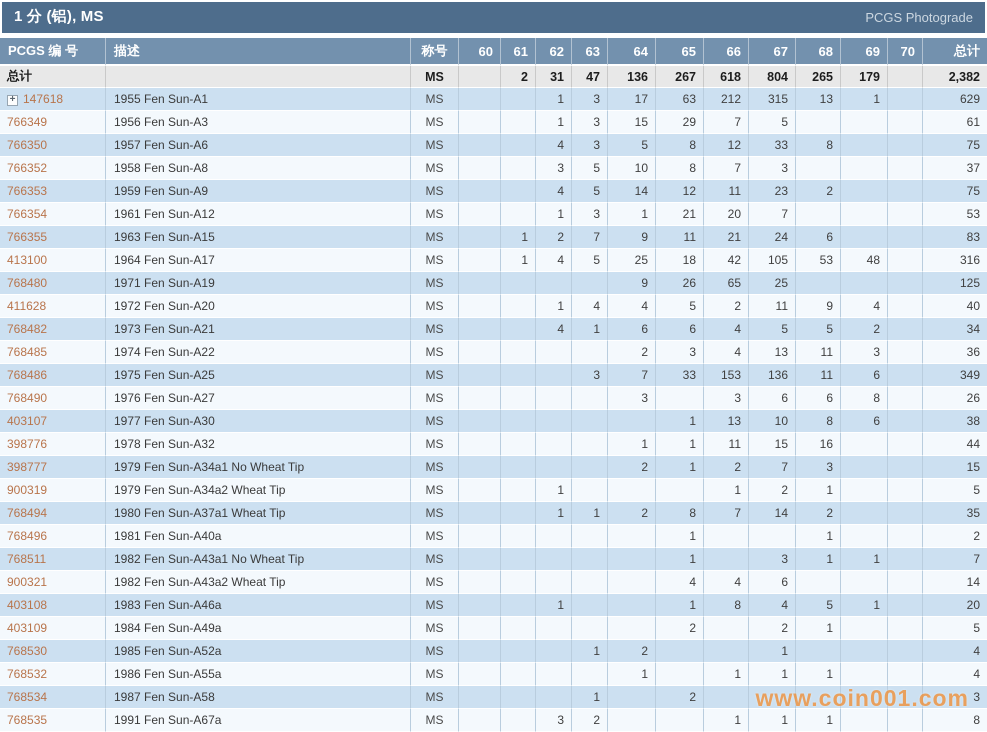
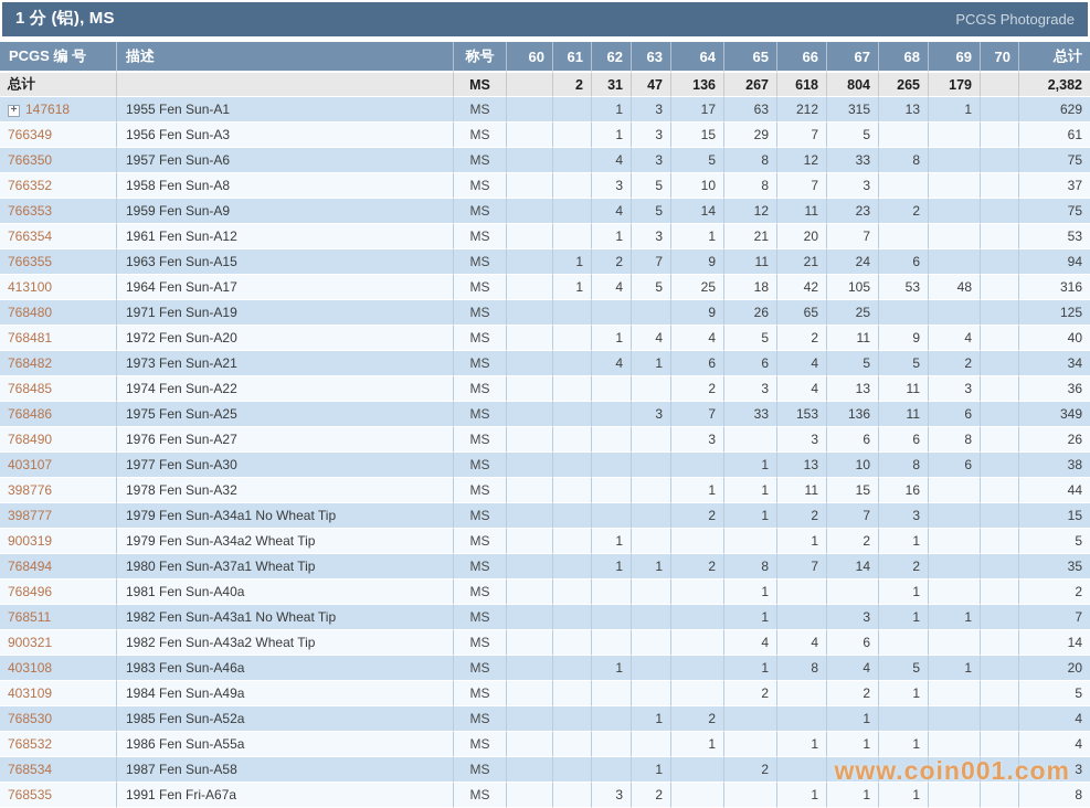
  1 分 (铝), MS
  PCGS Photograde
  PCGS 编 号	描述	称号	60	61	62	63	64	65	66	67	68	69	70	总计
  总计		MS		2	31	47	136	267	618	804	265	179		2,382
  + 147618	1955 Fen Sun-A1	MS			1	3	17	63	212	315	13	1		629
  766349	1956 Fen Sun-A3	MS			1	3	15	29	7	5				61
  766350	1957 Fen Sun-A6	MS			4	3	5	8	12	33	8			75
  766352	1958 Fen Sun-A8	MS			3	5	10	8	7	3				37
  766353	1959 Fen Sun-A9	MS			4	5	14	12	11	23	2			75
  766354	1961 Fen Sun-A12	MS			1	3	1	21	20	7				53
- 766355	1963 Fen Sun-A15	MS		1	2	7	9	11	21	24	6			83
+ 766355	1963 Fen Sun-A15	MS		1	2	7	9	11	21	24	6			94
  413100	1964 Fen Sun-A17	MS		1	4	5	25	18	42	105	53	48		316
  768480	1971 Fen Sun-A19	MS					9	26	65	25				125
- 411628	1972 Fen Sun-A20	MS			1	4	4	5	2	11	9	4		40
+ 768481	1972 Fen Sun-A20	MS			1	4	4	5	2	11	9	4		40
  768482	1973 Fen Sun-A21	MS			4	1	6	6	4	5	5	2		34
  768485	1974 Fen Sun-A22	MS					2	3	4	13	11	3		36
  768486	1975 Fen Sun-A25	MS				3	7	33	153	136	11	6		349
  768490	1976 Fen Sun-A27	MS					3		3	6	6	8		26
  403107	1977 Fen Sun-A30	MS						1	13	10	8	6		38
  398776	1978 Fen Sun-A32	MS					1	1	11	15	16			44
  398777	1979 Fen Sun-A34a1 No Wheat Tip	MS					2	1	2	7	3			15
  900319	1979 Fen Sun-A34a2 Wheat Tip	MS			1				1	2	1			5
  768494	1980 Fen Sun-A37a1 Wheat Tip	MS			1	1	2	8	7	14	2			35
  768496	1981 Fen Sun-A40a	MS						1			1			2
  768511	1982 Fen Sun-A43a1 No Wheat Tip	MS						1		3	1	1		7
  900321	1982 Fen Sun-A43a2 Wheat Tip	MS						4	4	6				14
  403108	1983 Fen Sun-A46a	MS			1			1	8	4	5	1		20
  403109	1984 Fen Sun-A49a	MS						2		2	1			5
  768530	1985 Fen Sun-A52a	MS				1	2			1				4
  768532	1986 Fen Sun-A55a	MS					1		1	1	1			4
  768534	1987 Fen Sun-A58	MS				1		2						3
- 768535	1991 Fen Sun-A67a	MS			3	2			1	1	1			8
+ 768535	1991 Fen Fri-A67a	MS			3	2			1	1	1			8
  www.coin001.com
